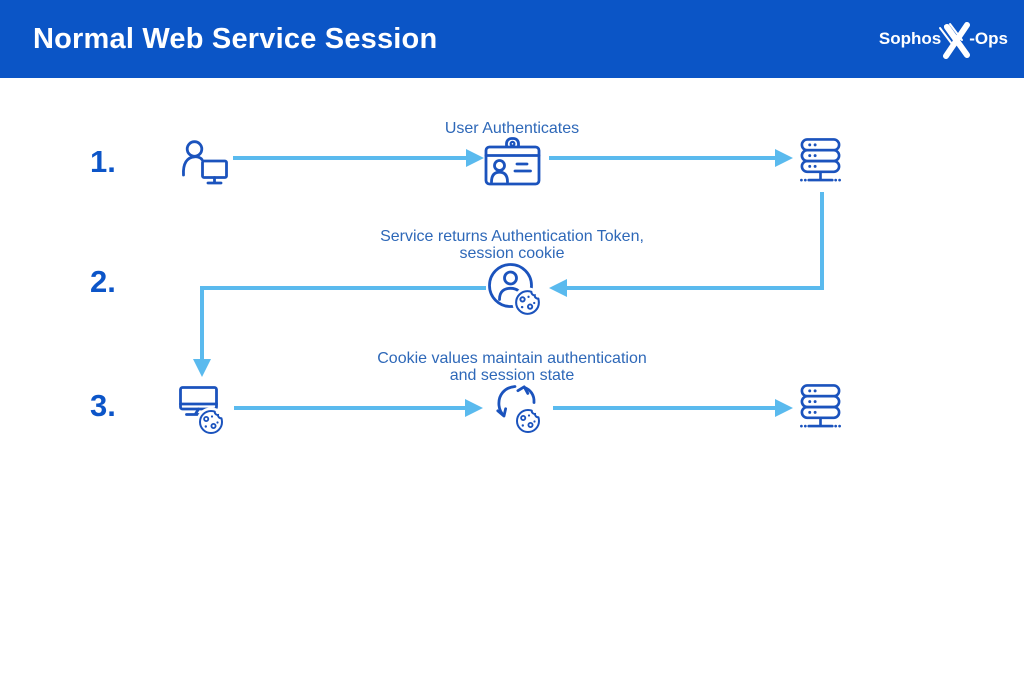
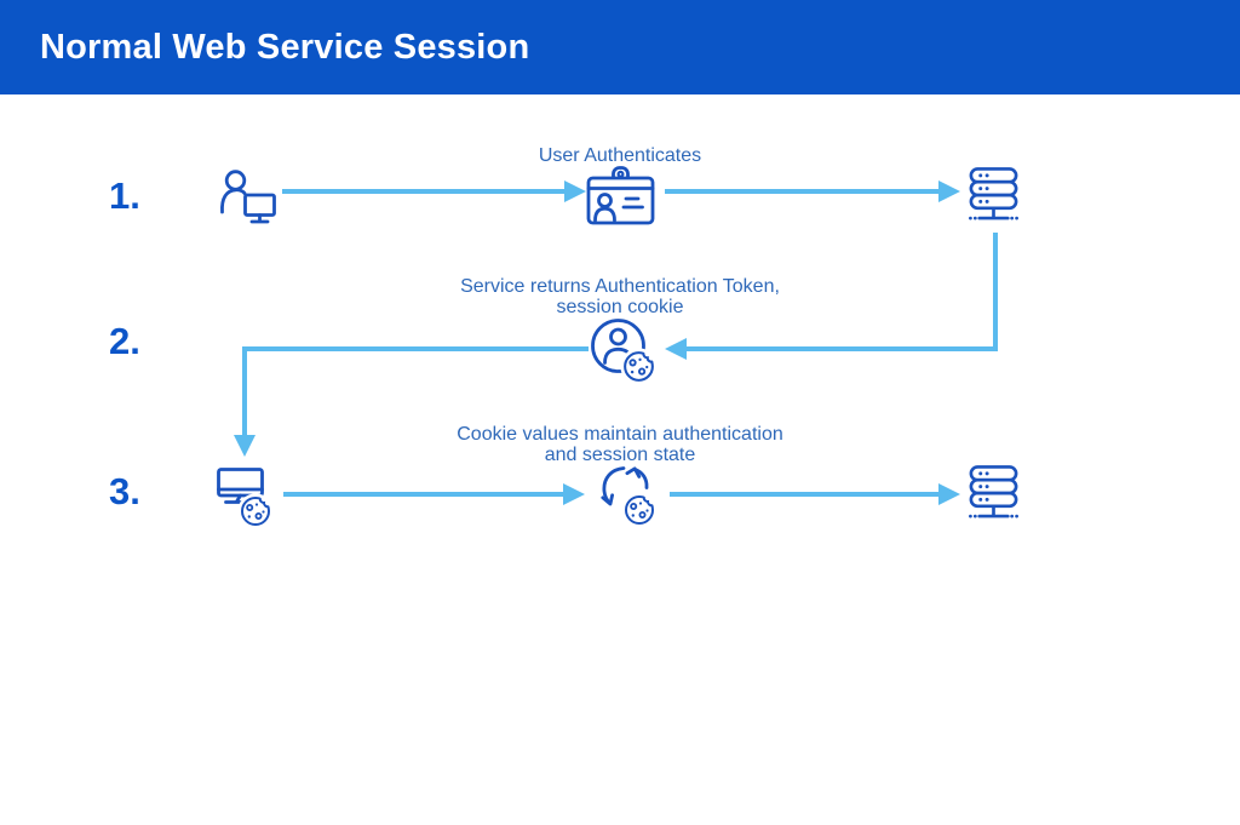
  Normal Web Service Session
- Sophos
- -Ops
  1.
  2.
  3.
  User Authenticates
  Service returns Authentication Token,
  session cookie
  Cookie values maintain authentication
  and session state
